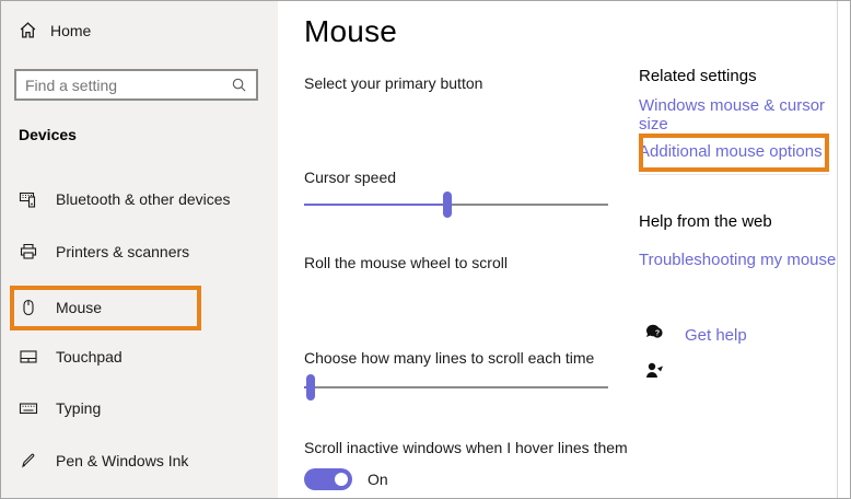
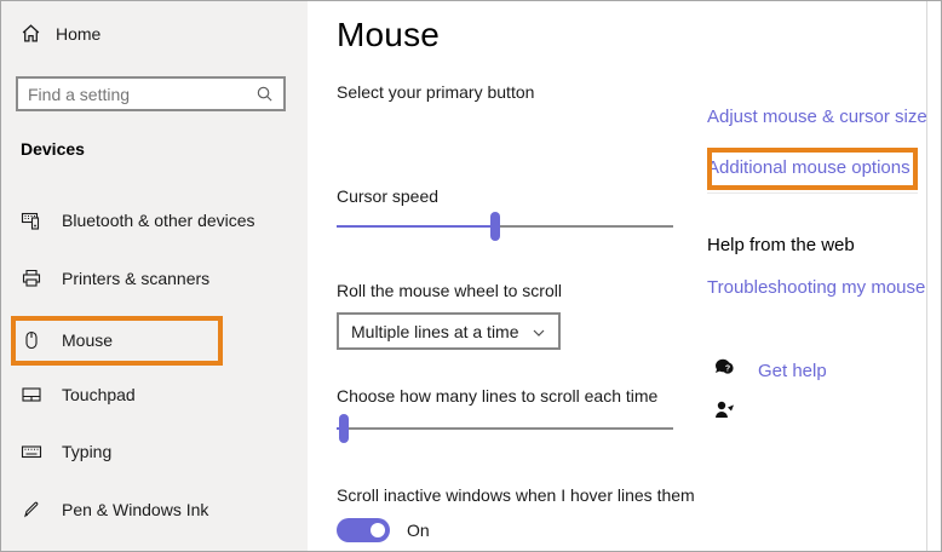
  Home
  Find a setting
  Devices
  Bluetooth & other devices
  Printers & scanners
  Mouse
  Touchpad
  Typing
  Pen & Windows Ink
  Mouse
  Select your primary button
  Cursor speed
  Roll the mouse wheel to scroll
+ Multiple lines at a time
  Choose how many lines to scroll each time
  Scroll inactive windows when I hover lines them
  On
- Related settings
- Windows mouse & cursor size
+ Adjust mouse & cursor size
  Additional mouse options
  Help from the web
  Troubleshooting my mouse
  Get help
